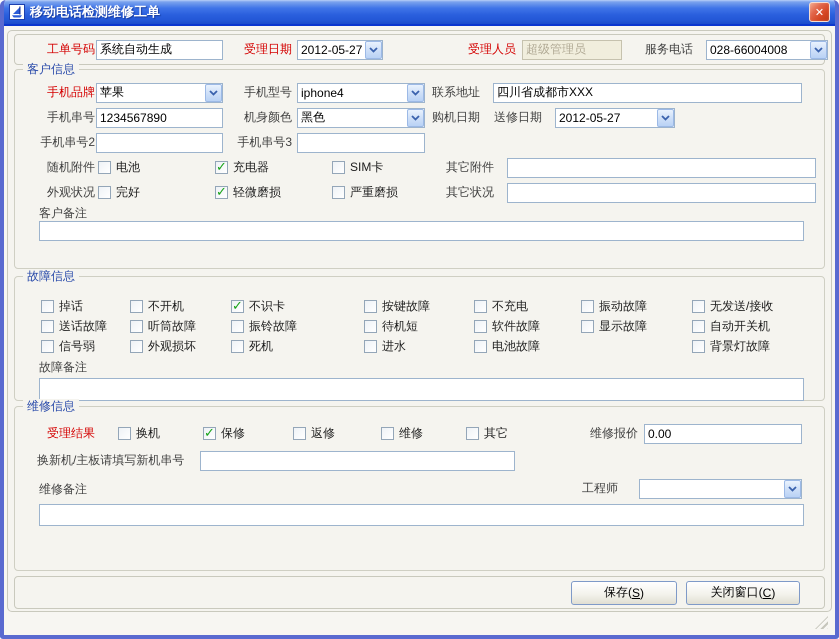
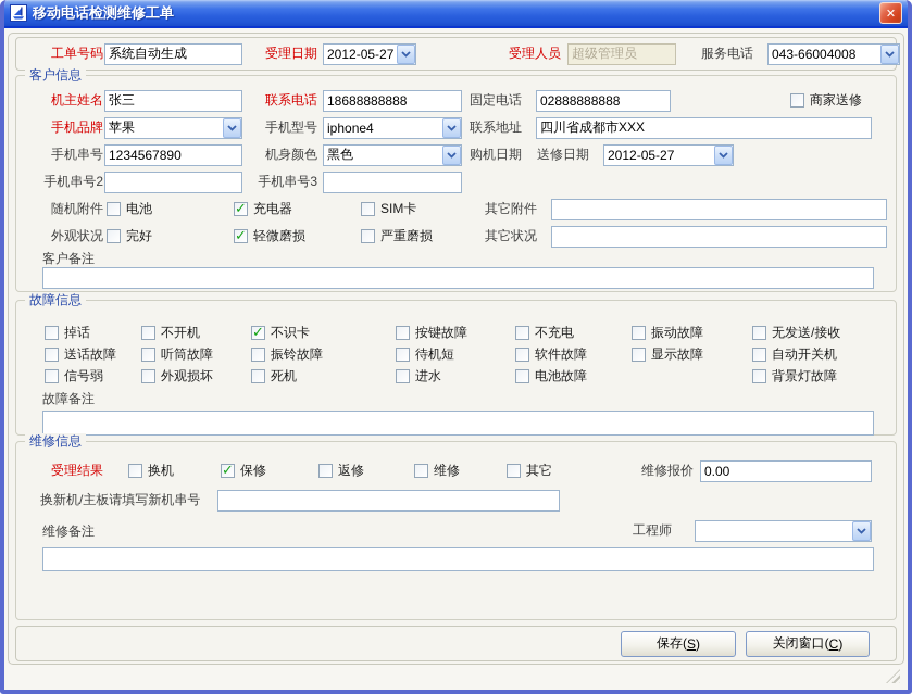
  移动电话检测维修工单
  ✕
  工单号码
  系统自动生成
  受理日期
  2012-05-27
  受理人员
  超级管理员
  服务电话
- 028-66004008
+ 043-66004008
  客户信息
+ 机主姓名
+ 张三
+ 联系电话
+ 18688888888
+ 固定电话
+ 02888888888
+ 商家送修
  手机品牌
  苹果
  手机型号
  iphone4
  联系地址
  四川省成都市XXX
  手机串号
  1234567890
  机身颜色
  黑色
  购机日期
  送修日期
  2012-05-27
  手机串号2
  手机串号3
  随机附件
  电池
  充电器
  SIM卡
  其它附件
  外观状况
  完好
  轻微磨损
  严重磨损
  其它状况
  客户备注
  故障信息
  掉话
  不开机
  不识卡
  按键故障
  不充电
  振动故障
  无发送/接收
  送话故障
  听筒故障
  振铃故障
  待机短
  软件故障
  显示故障
  自动开关机
  信号弱
  外观损坏
  死机
  进水
  电池故障
  背景灯故障
  故障备注
  维修信息
  受理结果
  换机
  保修
  返修
  维修
  其它
  维修报价
  0.00
  换新机/主板请填写新机串号
  维修备注
  工程师
  保存(
  S
  )
  关闭窗口(
  C
  )
